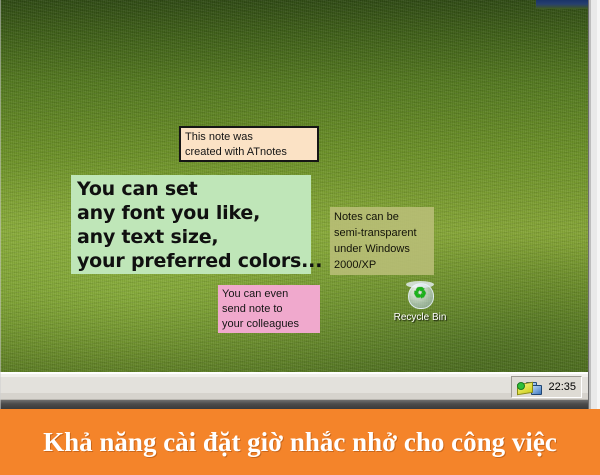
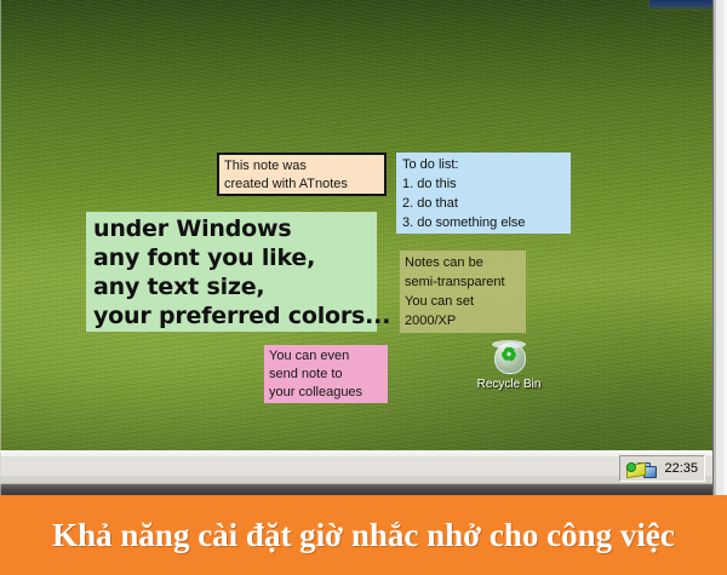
  This note was
  created with ATnotes
+ To do list:
+ 1. do this
+ 2. do that
+ 3. do something else
- You can set
+ under Windows
  any font you like,
  any text size,
  your preferred colors...
  Notes can be
  semi-transparent
- under Windows
+ You can set
  2000/XP
  You can even
  send note to
  your colleagues
  ♻
  Recycle Bin
  22:35
  Khả năng cài đặt giờ nhắc nhở cho công việc
